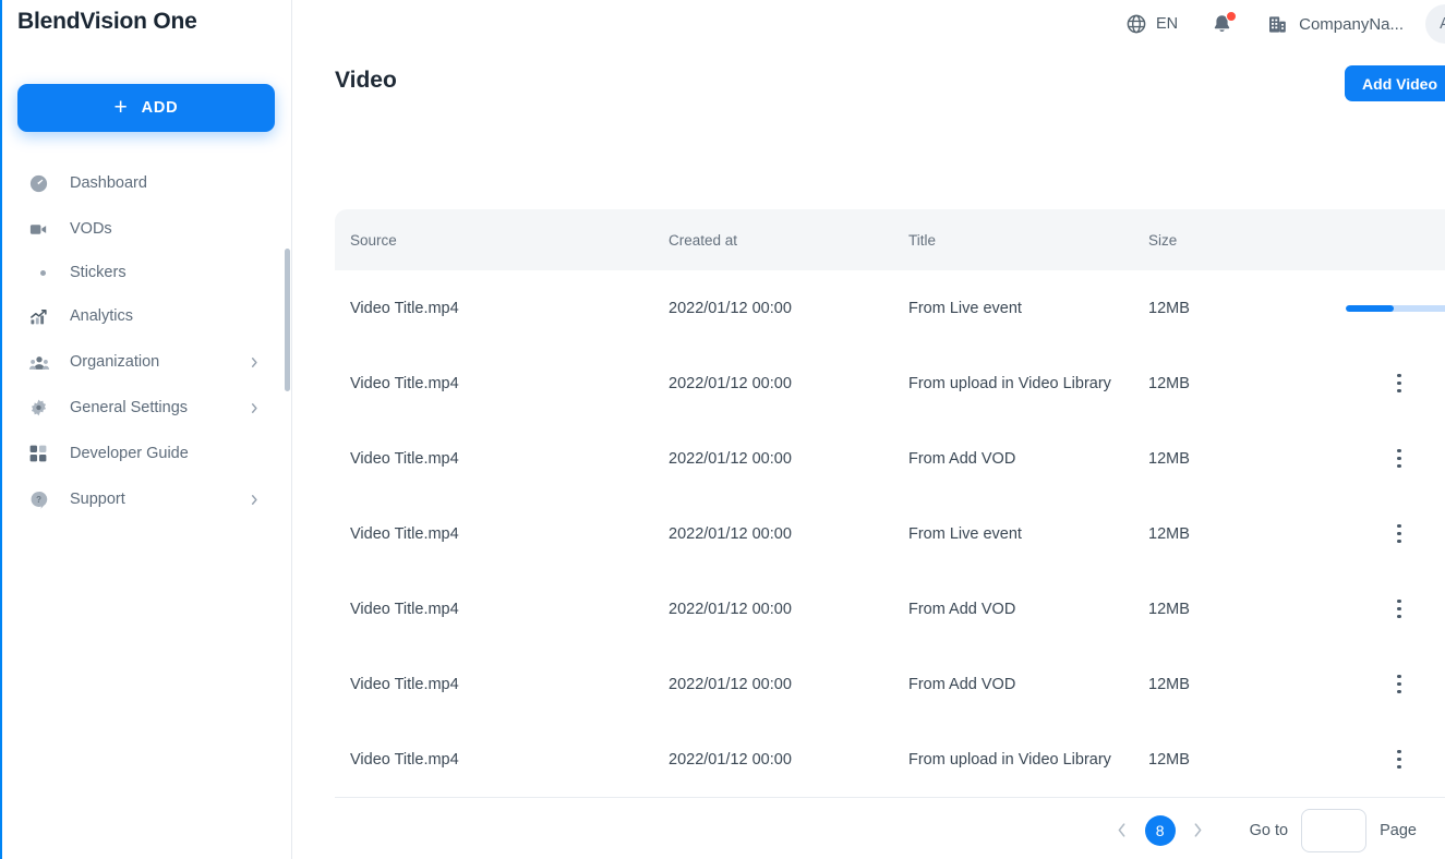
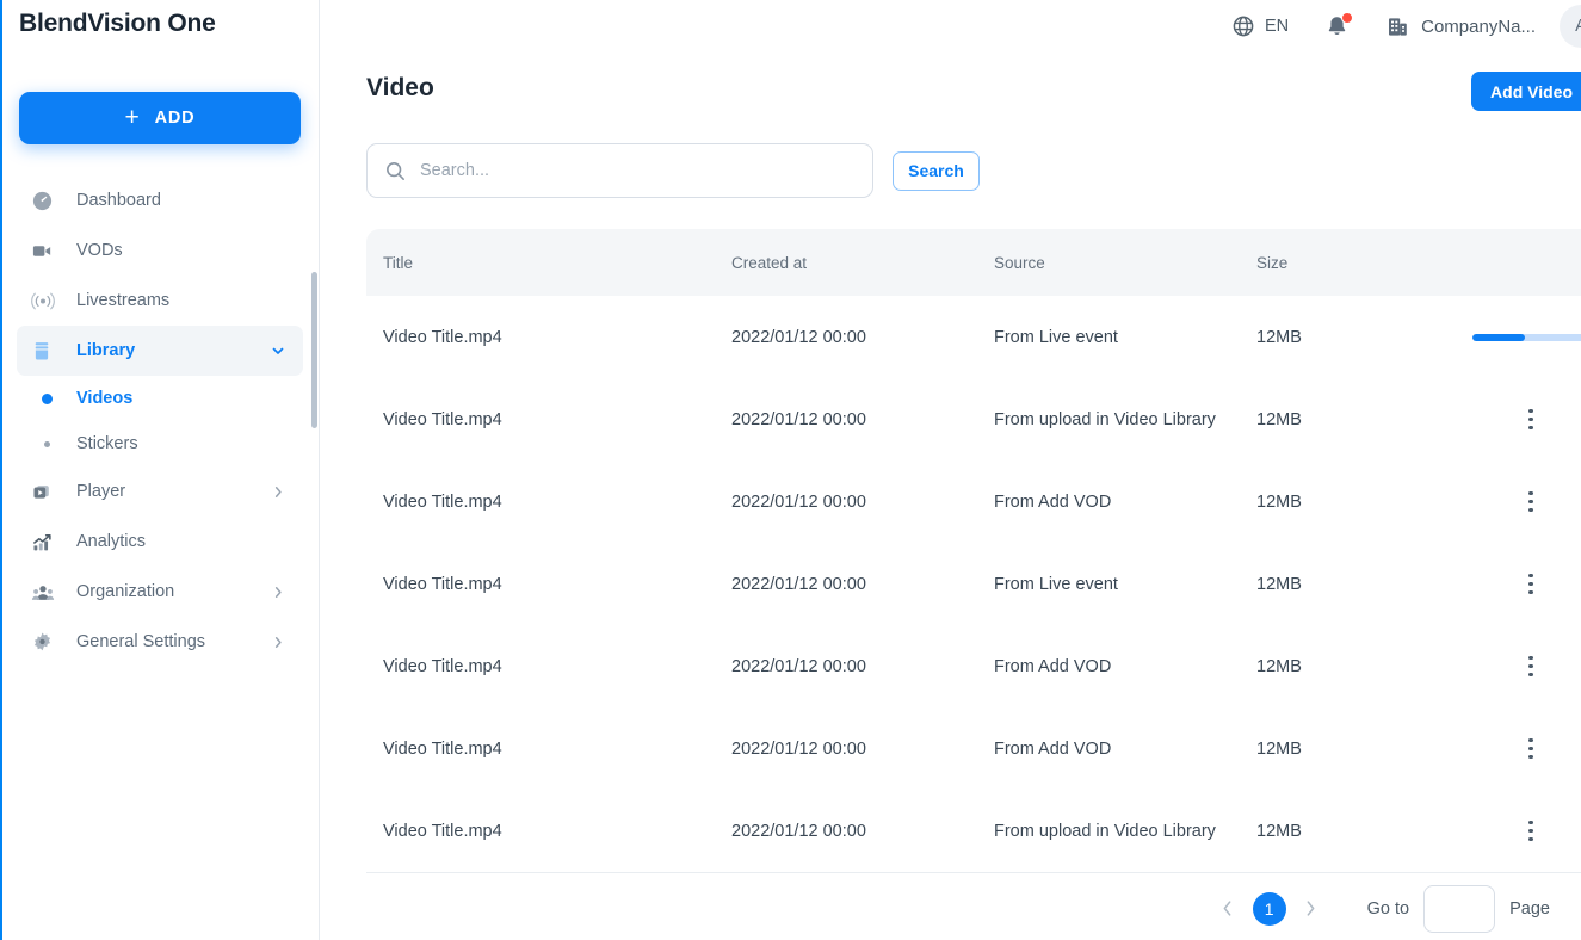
  BlendVision One
  +
  ADD
  Dashboard
  VODs
+ Livestreams
+ Library
+ Videos
  Stickers
+ Player
  Analytics
  Organization
  General Settings
- Developer Guide
- ?
- Support
  EN
  CompanyNa...
  Video
  Add Video
+ Search...
+ Search
- Source
+ Title
  Created at
- Title
+ Source
  Size
  Video Title.mp4
  2022/01/12 00:00
  From Live event
  12MB
  Video Title.mp4
  2022/01/12 00:00
  From upload in Video Library
  12MB
  Video Title.mp4
  2022/01/12 00:00
  From Add VOD
  12MB
  Video Title.mp4
  2022/01/12 00:00
  From Live event
  12MB
  Video Title.mp4
  2022/01/12 00:00
  From Add VOD
  12MB
  Video Title.mp4
  2022/01/12 00:00
  From Add VOD
  12MB
  Video Title.mp4
  2022/01/12 00:00
  From upload in Video Library
  12MB
- 8
+ 1
  Go to
  Page
